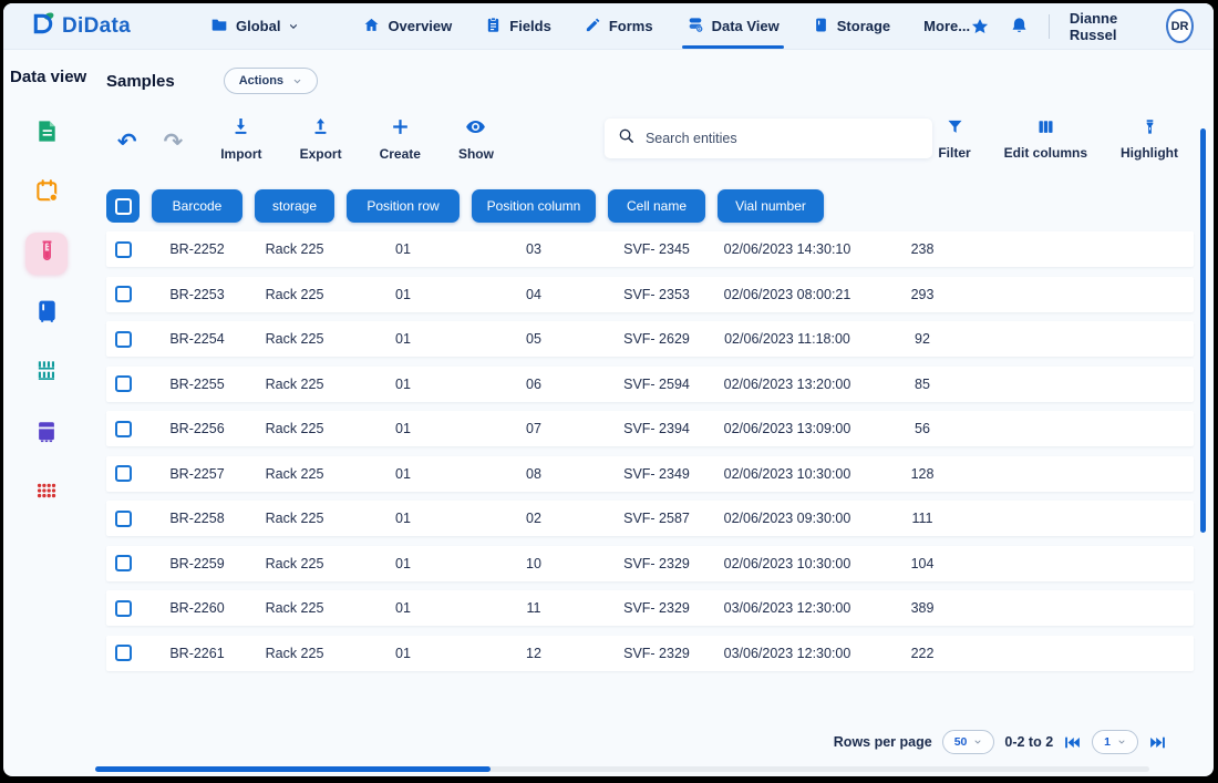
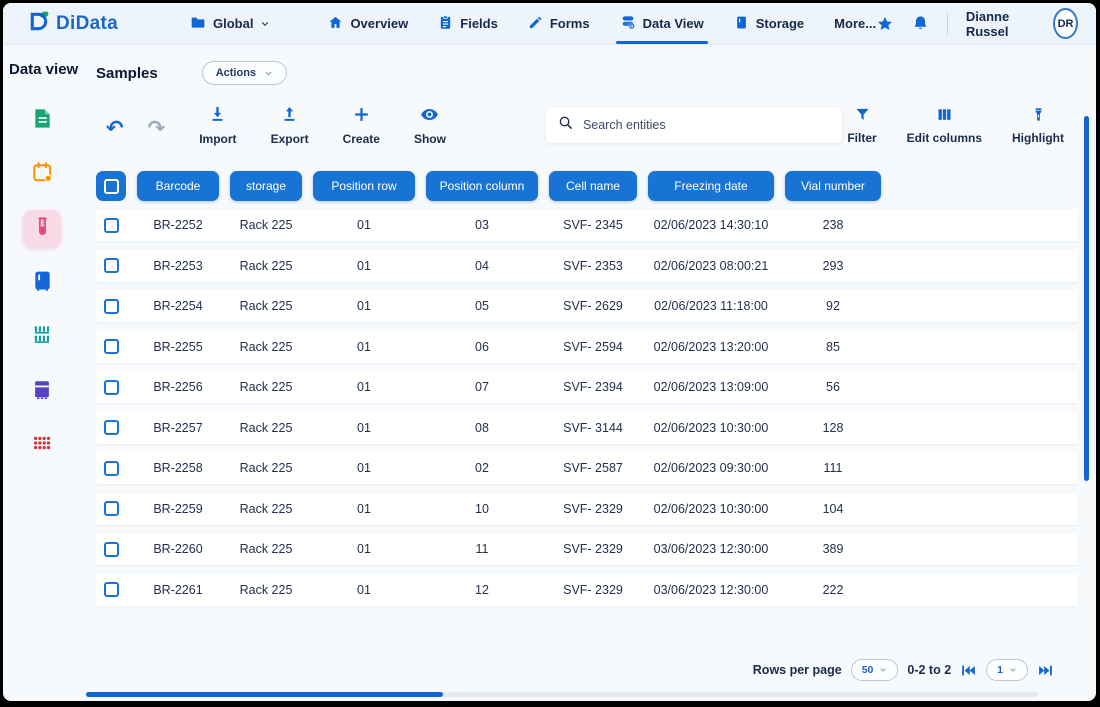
  DiData
  Global
  Overview
  Fields
  Forms
  Data View
  Storage
  More...
  Dianne Russel
  DR
  Data view
  Samples
  Actions
  ↶
  ↷
  Import
  Export
  Create
  Show
  Search entities
  Filter
  Edit columns
  Highlight
  Barcode
  storage
  Position row
  Position column
  Cell name
+ Freezing date
  Vial number
  BR-2252
  Rack 225
  01
  03
  SVF- 2345
  02/06/2023 14:30:10
  238
  BR-2253
  Rack 225
  01
  04
  SVF- 2353
  02/06/2023 08:00:21
  293
  BR-2254
  Rack 225
  01
  05
  SVF- 2629
  02/06/2023 11:18:00
  92
  BR-2255
  Rack 225
  01
  06
  SVF- 2594
  02/06/2023 13:20:00
  85
  BR-2256
  Rack 225
  01
  07
  SVF- 2394
  02/06/2023 13:09:00
  56
  BR-2257
  Rack 225
  01
  08
- SVF- 2349
+ SVF- 3144
  02/06/2023 10:30:00
  128
  BR-2258
  Rack 225
  01
  02
  SVF- 2587
  02/06/2023 09:30:00
  111
  BR-2259
  Rack 225
  01
  10
  SVF- 2329
  02/06/2023 10:30:00
  104
  BR-2260
  Rack 225
  01
  11
  SVF- 2329
  03/06/2023 12:30:00
  389
  BR-2261
  Rack 225
  01
  12
  SVF- 2329
  03/06/2023 12:30:00
  222
  Rows per page
  50
  0-2 to 2
  1
